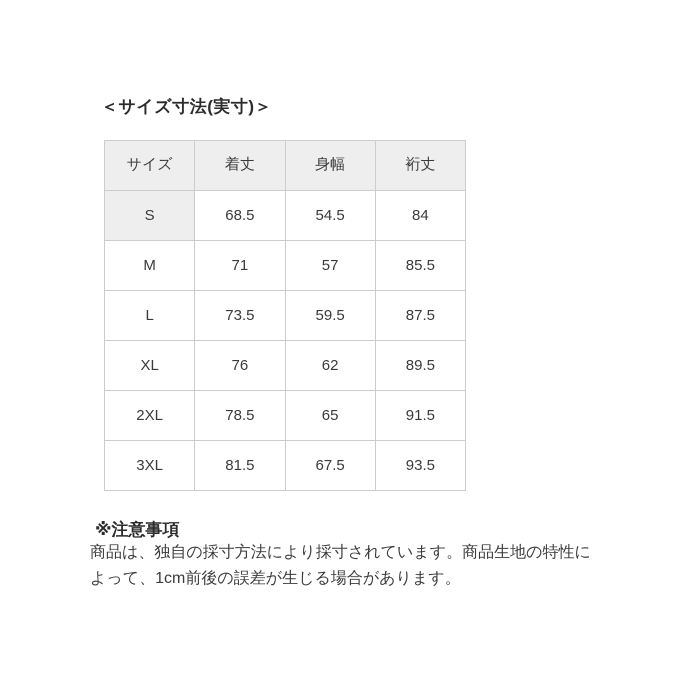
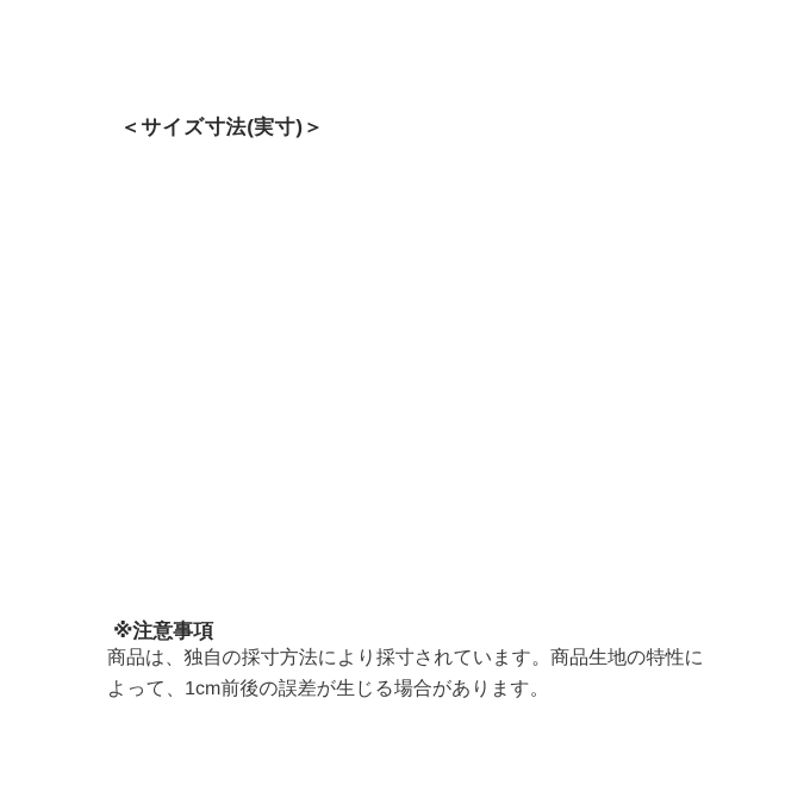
  ＜サイズ寸法(実寸)＞
- サイズ	着丈	身幅	裄丈
- S	68.5	54.5	84
- M	71	57	85.5
- L	73.5	59.5	87.5
- XL	76	62	89.5
- 2XL	78.5	65	91.5
- 3XL	81.5	67.5	93.5
  ※注意事項
  商品は、独自の採寸方法により採寸されています。商品生地の特性に
  よって、1cm前後の誤差が生じる場合があります。
